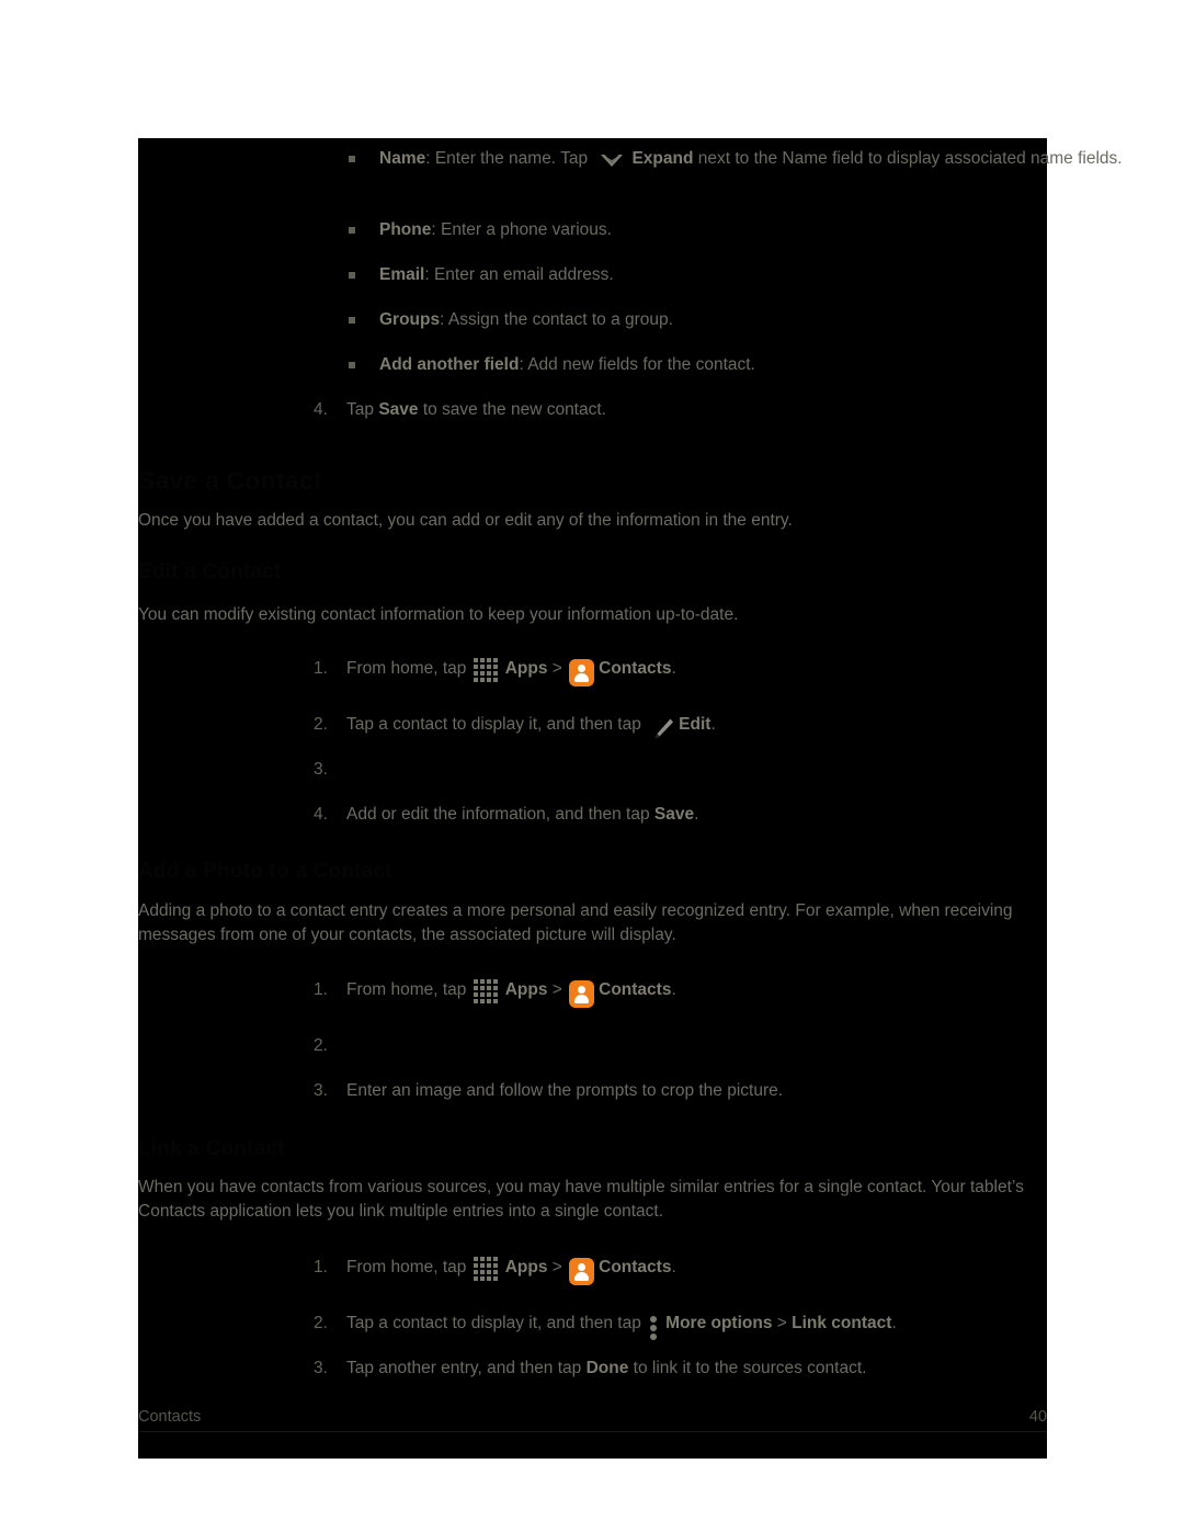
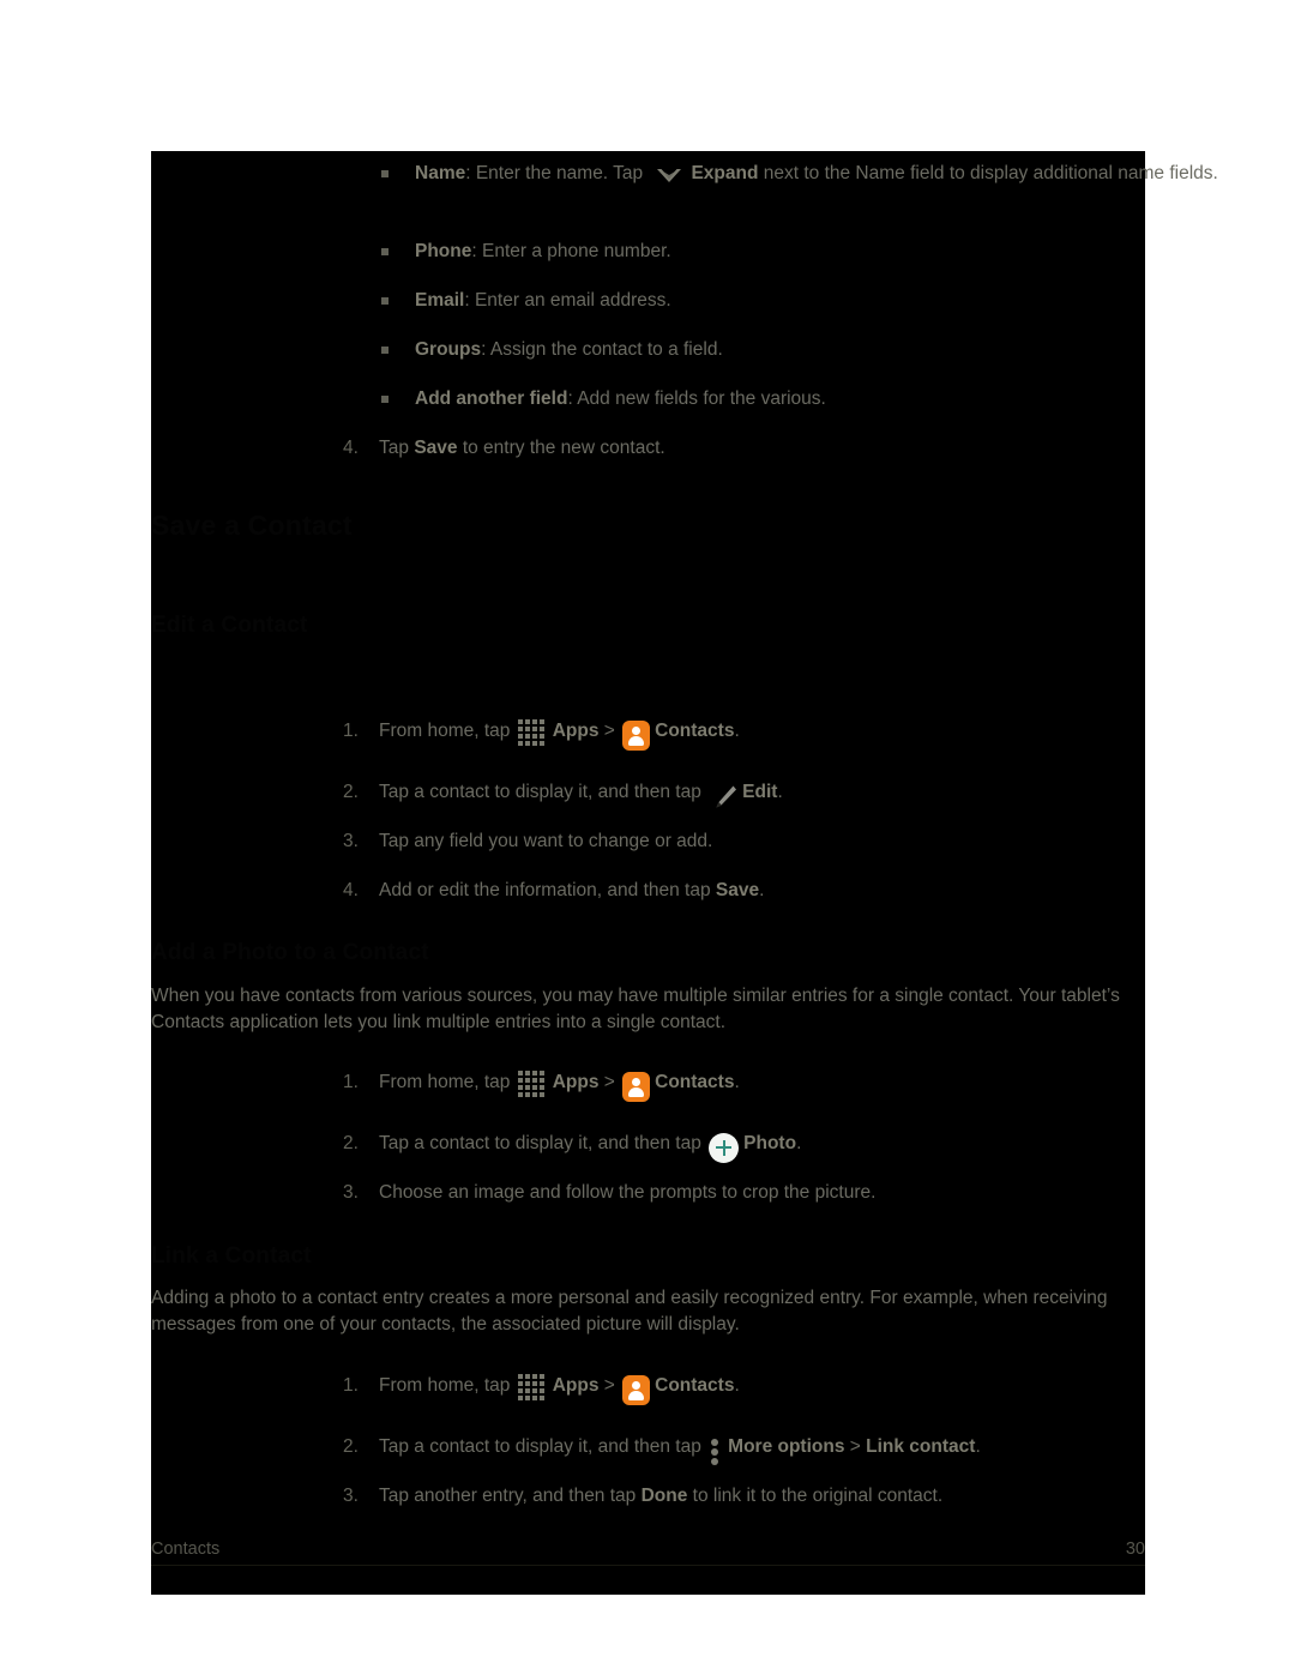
- Name: Enter the name. Tap Expand next to the Name field to display associated name fields.
+ Name: Enter the name. Tap Expand next to the Name field to display additional name fields.
- Phone: Enter a phone various.
+ Phone: Enter a phone number.
  Email: Enter an email address.
- Groups: Assign the contact to a group.
+ Groups: Assign the contact to a field.
- Add another field: Add new fields for the contact.
+ Add another field: Add new fields for the various.
  4.
- Tap Save to save the new contact.
+ Tap Save to entry the new contact.
- Once you have added a contact, you can add or edit any of the information in the entry.
- You can modify existing contact information to keep your information up-to-date.
  1.
  From home, tap Apps > Contacts.
  2.
  Tap a contact to display it, and then tap Edit.
  3.
+ Tap any field you want to change or add.
  4.
  Add or edit the information, and then tap Save.
- Adding a photo to a contact entry creates a more personal and easily recognized entry. For example, when receiving messages from one of your contacts, the associated picture will display.
+ When you have contacts from various sources, you may have multiple similar entries for a single contact. Your tablet’s Contacts application lets you link multiple entries into a single contact.
  1.
  From home, tap Apps > Contacts.
  2.
+ Tap a contact to display it, and then tap Photo.
  3.
- Enter an image and follow the prompts to crop the picture.
+ Choose an image and follow the prompts to crop the picture.
- When you have contacts from various sources, you may have multiple similar entries for a single contact. Your tablet’s Contacts application lets you link multiple entries into a single contact.
+ Adding a photo to a contact entry creates a more personal and easily recognized entry. For example, when receiving messages from one of your contacts, the associated picture will display.
  1.
  From home, tap Apps > Contacts.
  2.
  Tap a contact to display it, and then tap More options > Link contact.
  3.
- Tap another entry, and then tap Done to link it to the sources contact.
+ Tap another entry, and then tap Done to link it to the original contact.
  Contacts
- 40
+ 30
